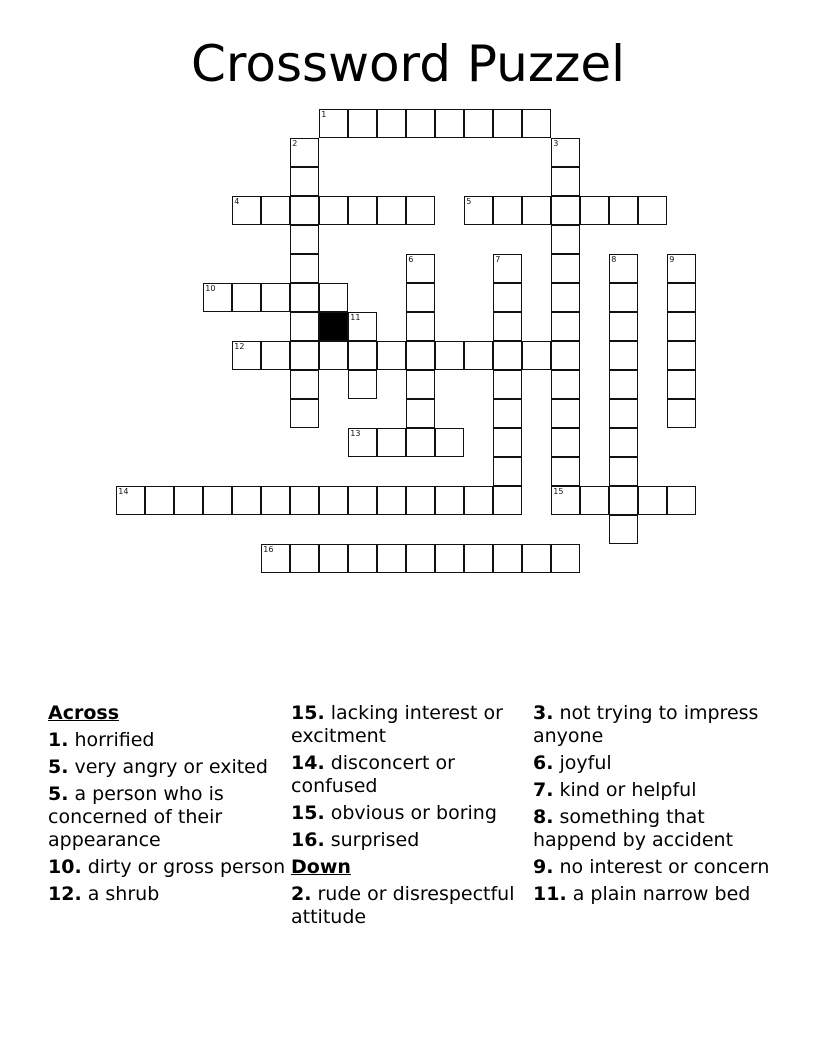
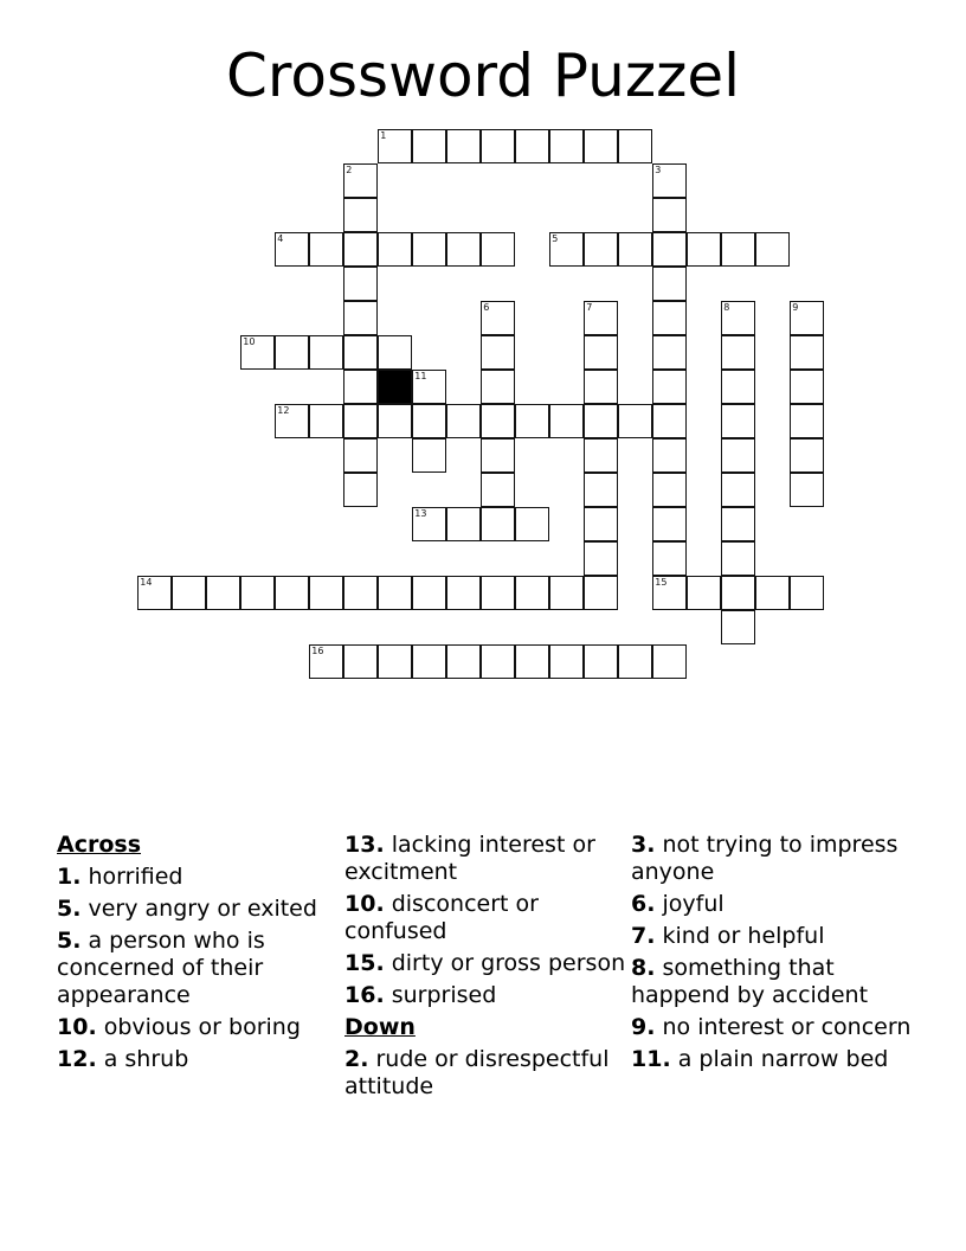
  Crossword Puzzel
  1
  2
  3
  4
  5
  6
  7
  8
  9
  10
  11
  12
  13
  14
  15
  16
  Across
  1. horrified
  5. very angry or exited
  5. a person who is concerned of their appearance
- 10. dirty or gross person
+ 10. obvious or boring
  12. a shrub
- 15. lacking interest or excitment
+ 13. lacking interest or excitment
- 14. disconcert or confused
+ 10. disconcert or confused
- 15. obvious or boring
+ 15. dirty or gross person
  16. surprised
  Down
  2. rude or disrespectful attitude
  3. not trying to impress anyone
  6. joyful
  7. kind or helpful
  8. something that happend by accident
  9. no interest or concern
  11. a plain narrow bed
